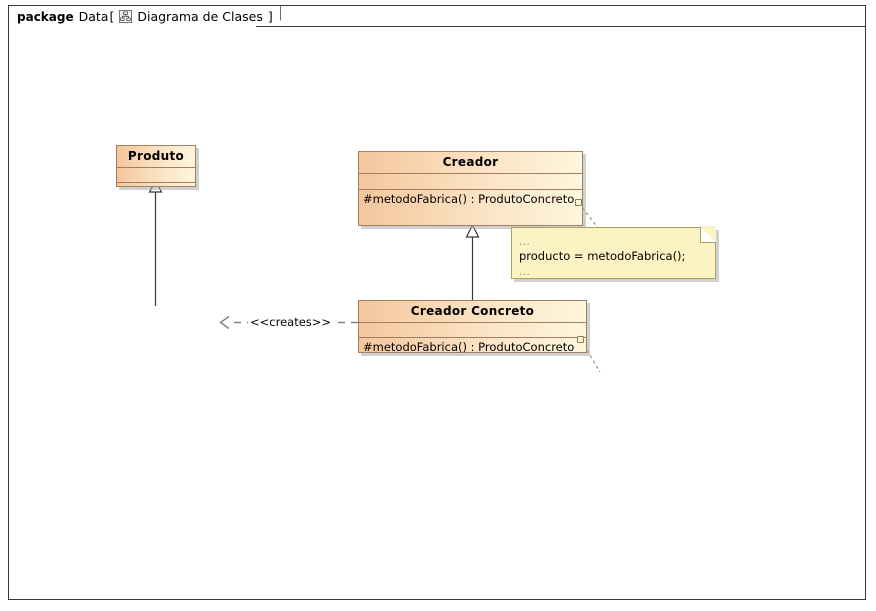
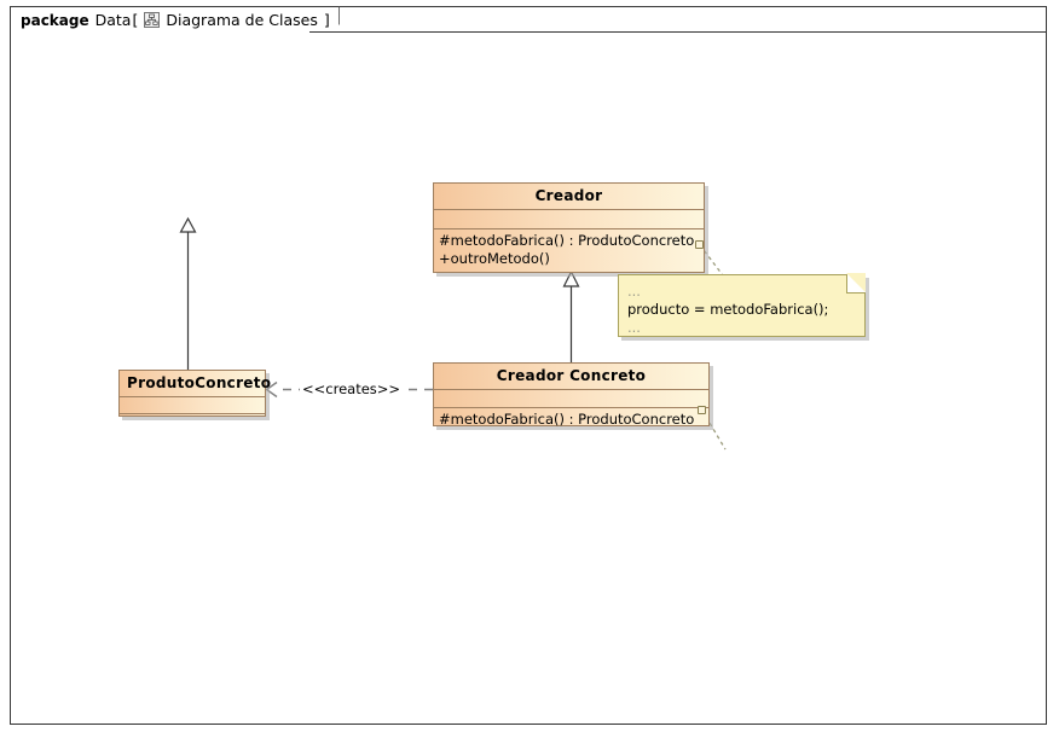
  package
  Data
  [
  Diagrama de Clases
  ]
- Produto
  Creador
  #metodoFabrica() : ProdutoConcreto
+ +outroMetodo()
+ ProdutoConcreto
  Creador Concreto
  #metodoFabrica() : ProdutoConcreto
  <<creates>>
  ...
  producto = metodoFabrica();
  ...
